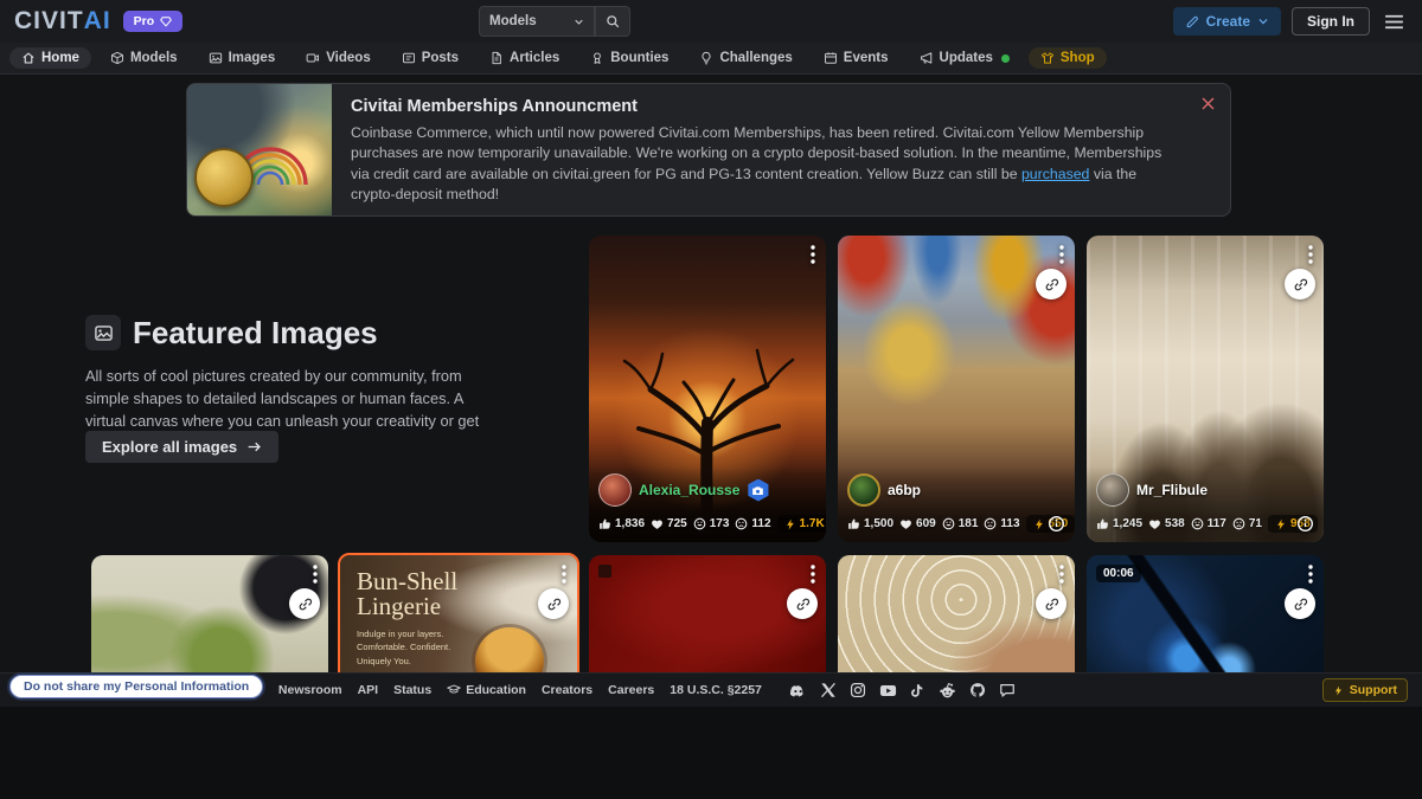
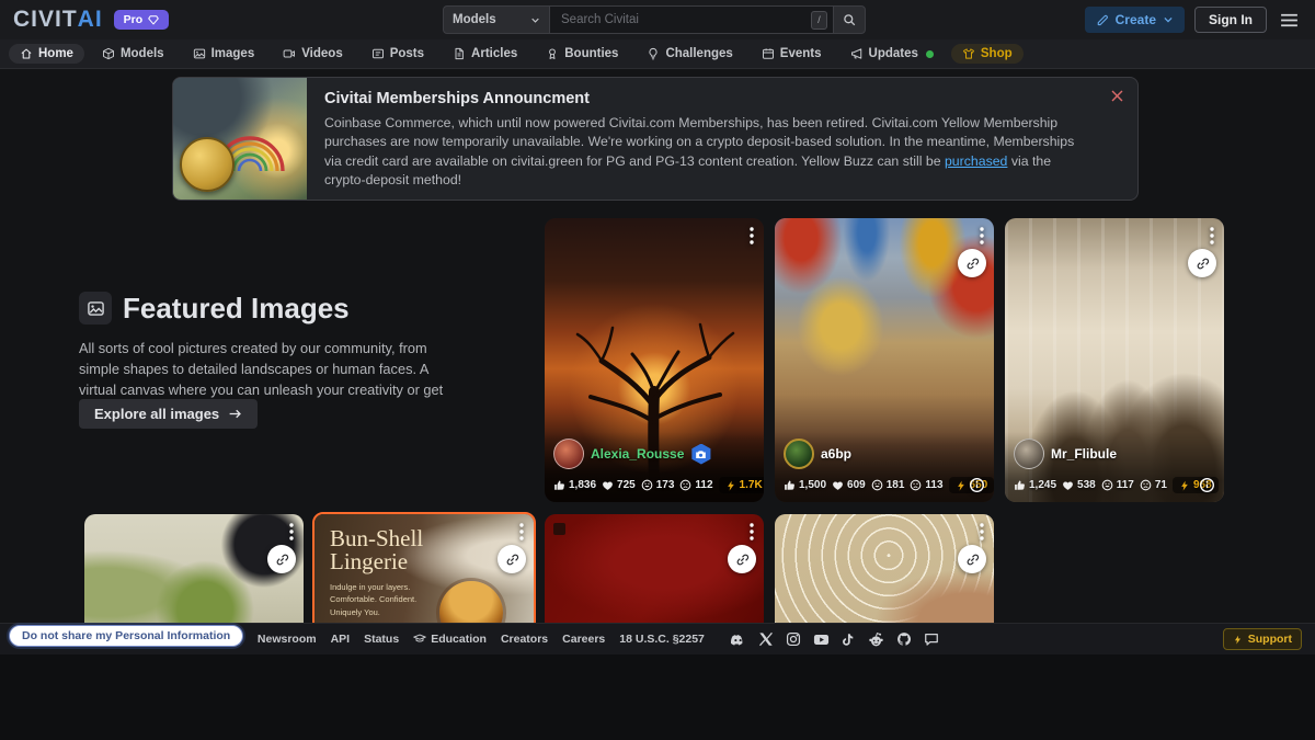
  CIVIT
  AI
  Pro
  Models
+ Search Civitai
+ /
  Create
  Sign In
  Home
  Models
  Images
  Videos
  Posts
  Articles
  Bounties
  Challenges
  Events
  Updates
  Shop
  Civitai Memberships Announcment
  Coinbase Commerce, which until now powered Civitai.com Memberships, has been retired. Civitai.com Yellow Membership purchases are now temporarily unavailable. We're working on a crypto deposit-based solution. In the meantime, Memberships via credit card are available on civitai.green for PG and PG-13 content creation. Yellow Buzz can still be purchased via the crypto-deposit method!
  Featured Images
  All sorts of cool pictures created by our community, from simple shapes to detailed landscapes or human faces. A virtual canvas where you can unleash your creativity or get
  Explore all images
  Alexia_Rousse
  1,836
  725
  173
  112
  1.7K
  a6bp
  1,500
  609
  181
  113
  650
  Mr_Flibule
  1,245
  538
  117
  71
  968
  Bun-Shell Lingerie
  Indulge in your layers. Comfortable. Confident. Uniquely You.
- 00:06
  Newsroom
  API
  Status
  Education
  Creators
  Careers
  18 U.S.C. §2257
  Support
  Do not share my Personal Information
